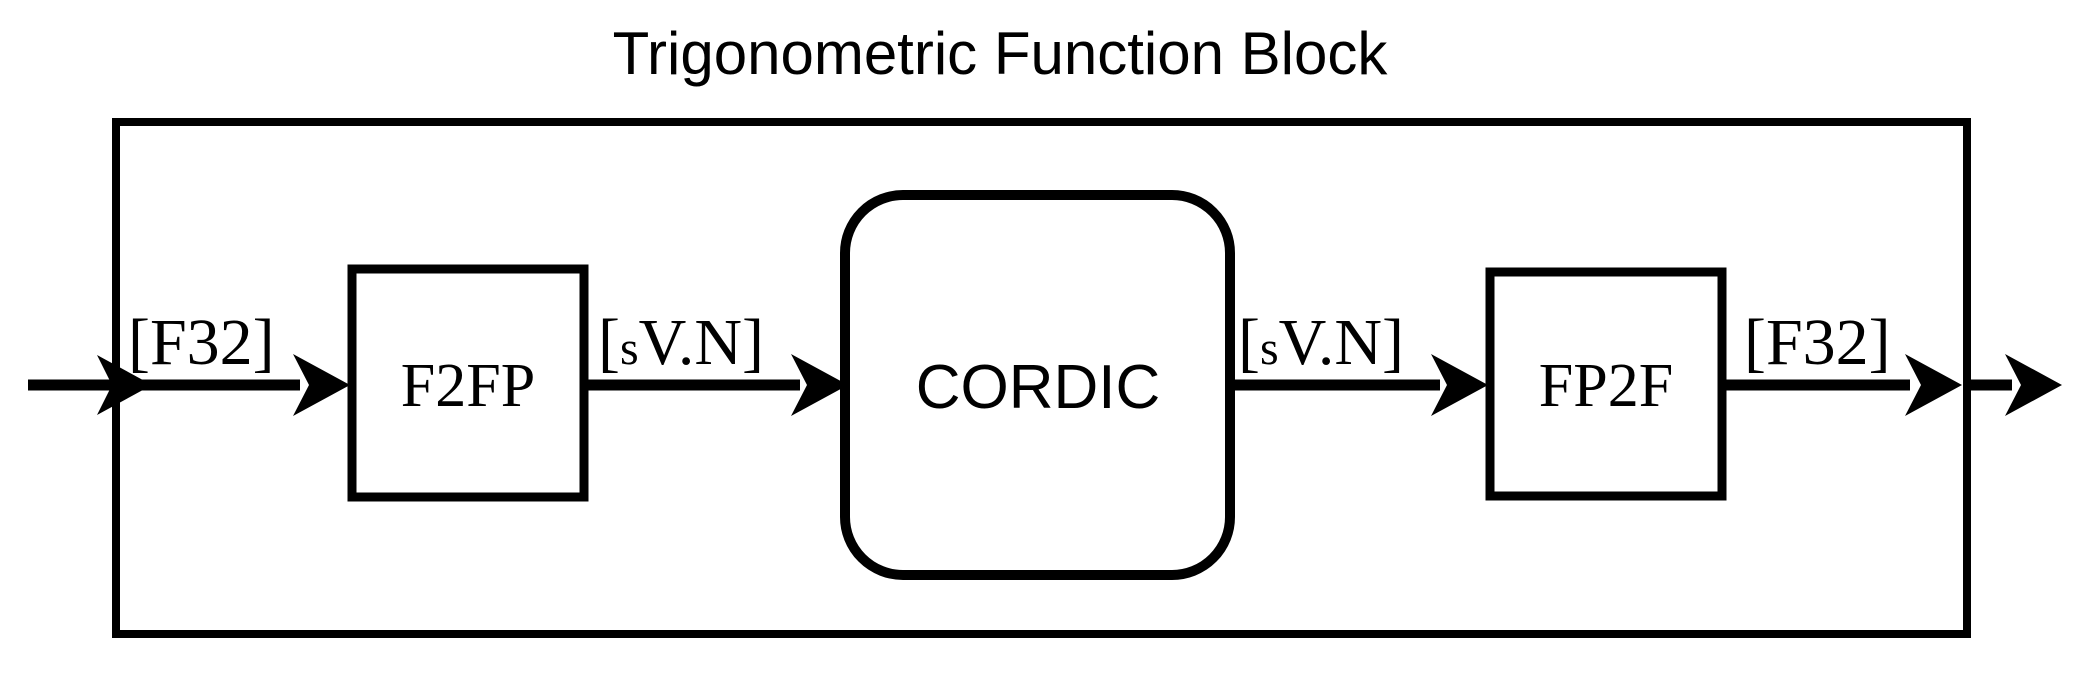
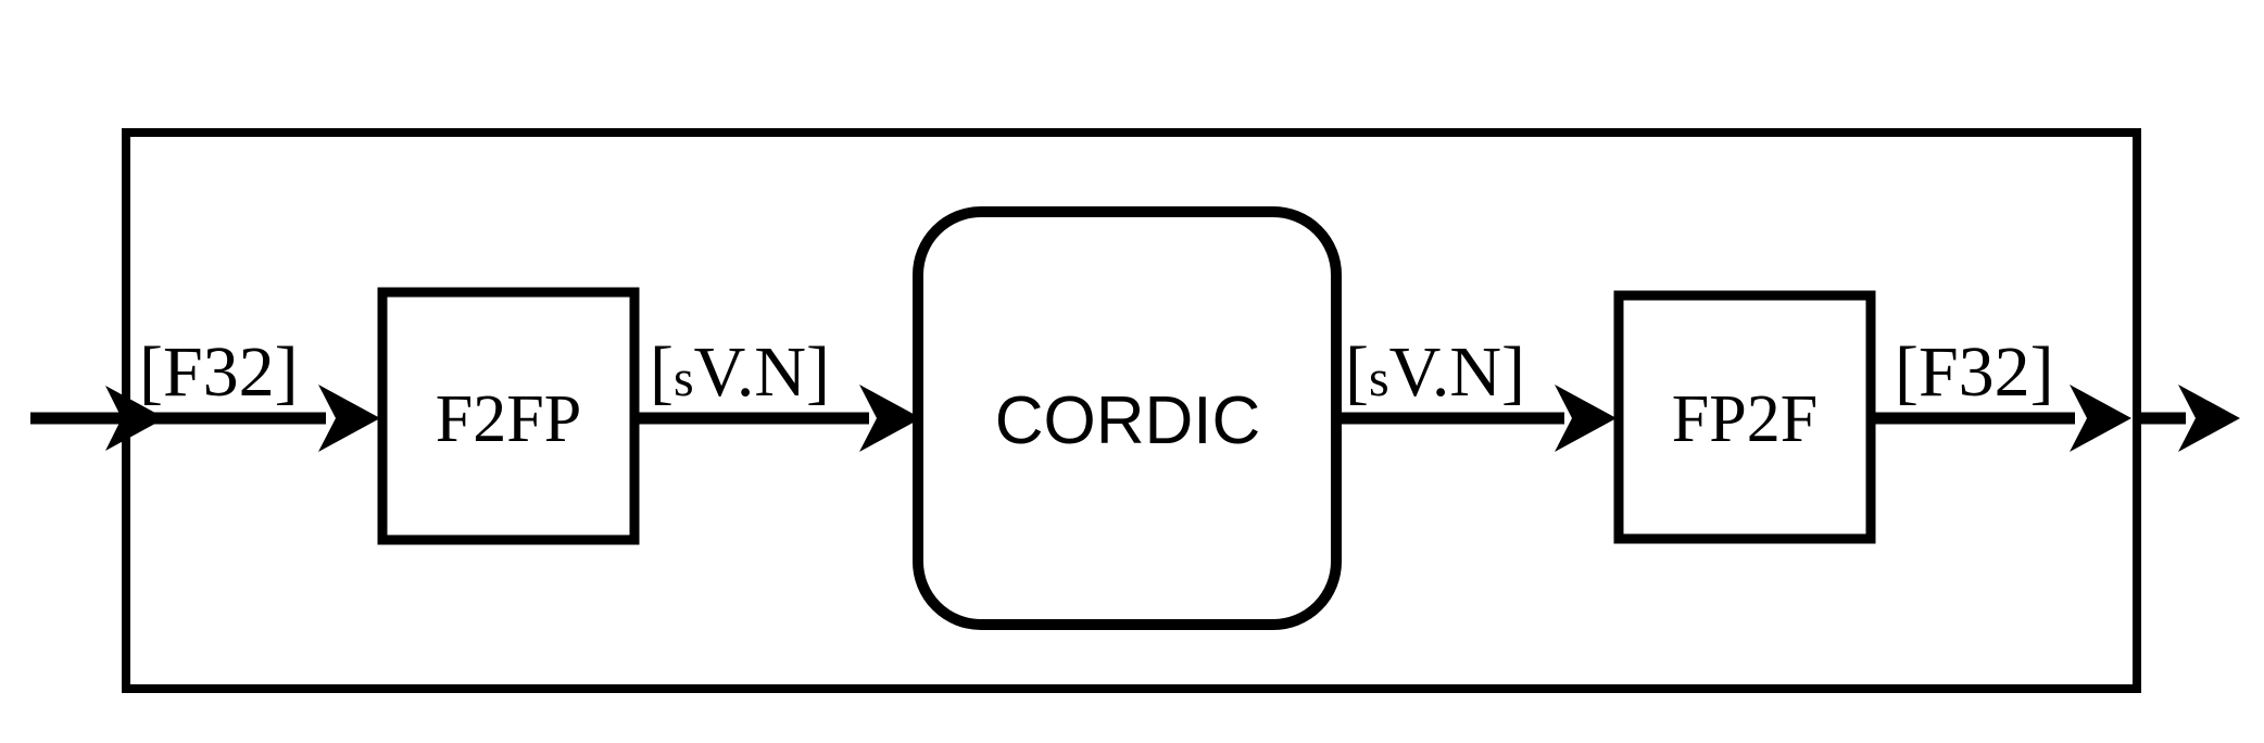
- Trigonometric Function Block
  [F32]
  F2FP
  [sV.N]
  CORDIC
  [sV.N]
  FP2F
  [F32]
